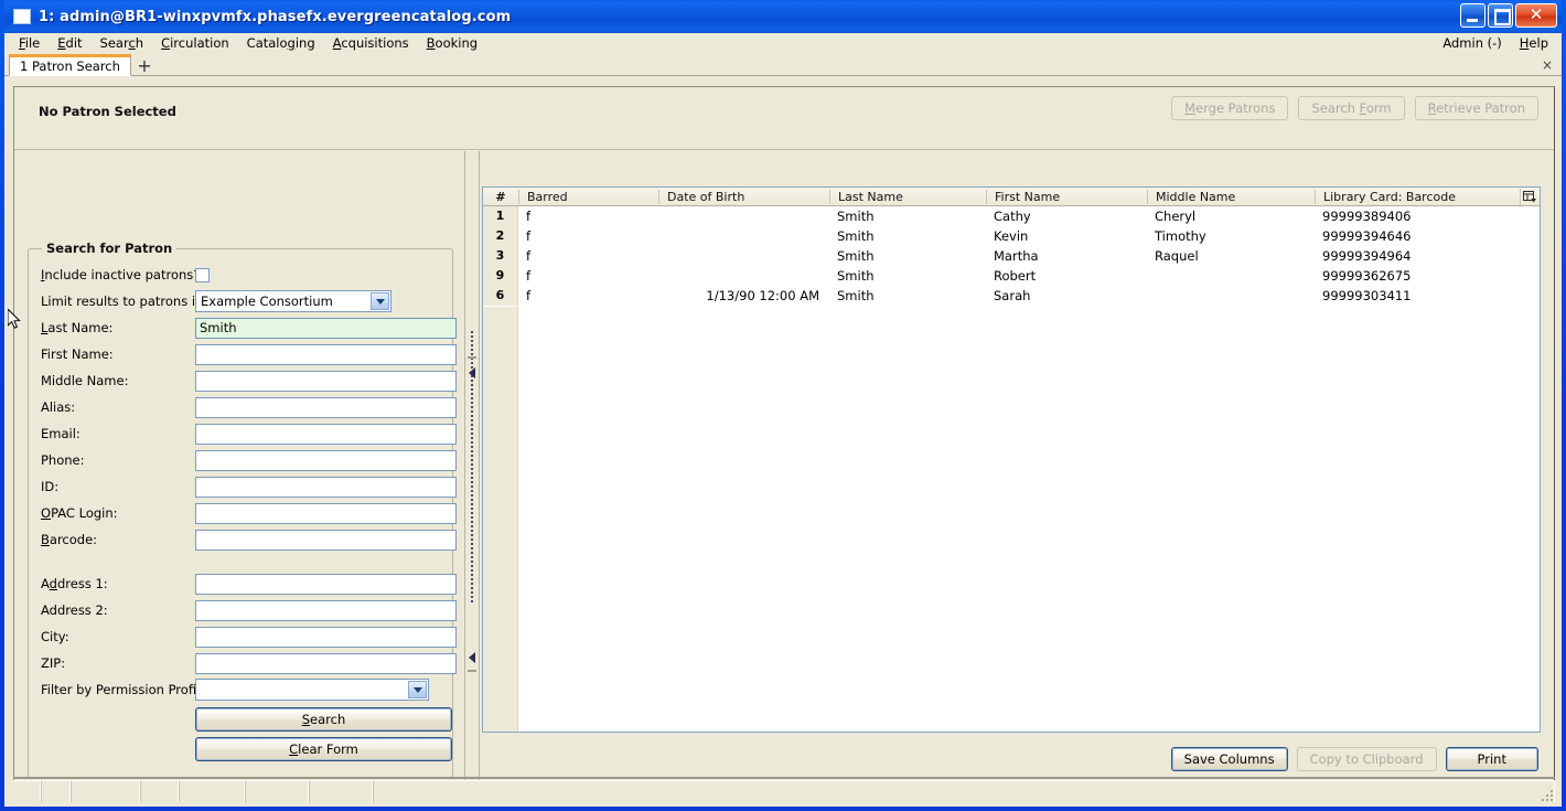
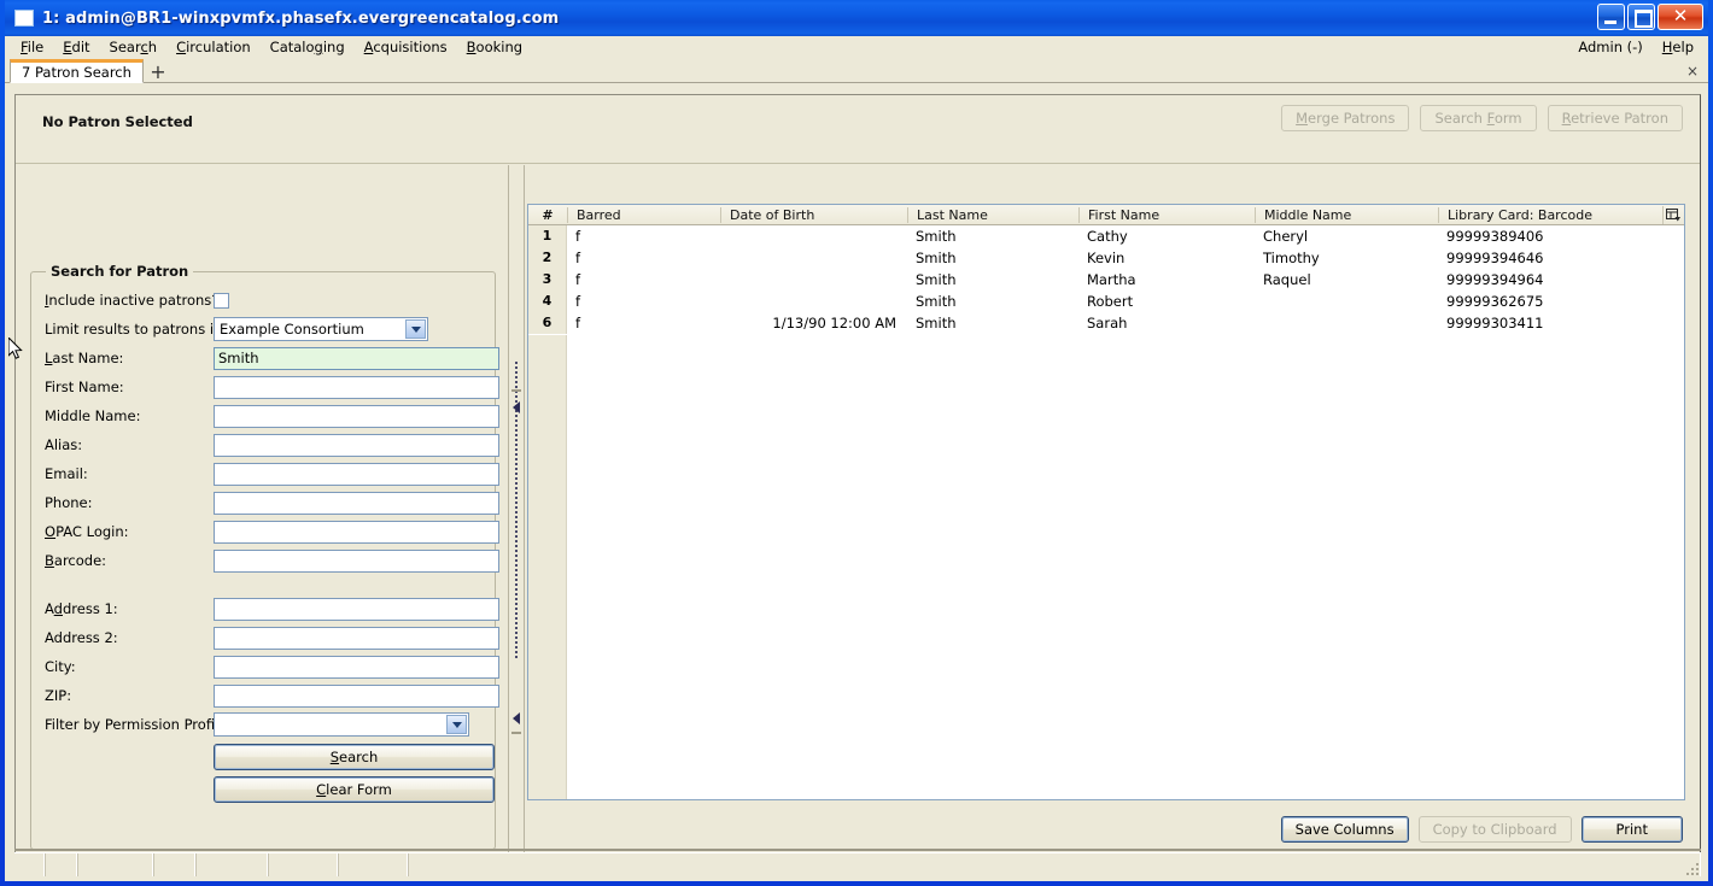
  1: admin@BR1-winxpvmfx.phasefx.evergreencatalog.com
  ✕
  File
  Edit
  Search
  Circulation
  Cataloging
  Acquisitions
  Booking
  Admin (-)
  Help
- 1 Patron Search
+ 7 Patron Search
  +
  ×
  No Patron Selected
  Merge Patrons
  Search Form
  Retrieve Patron
  Search for Patron
  Include inactive patrons
  Limit results to patrons i
  Example Consortium
  Last Name:
  Smith
  First Name:
  Middle Name:
  Alias:
  Email:
  Phone:
- ID:
  OPAC Login:
  Barcode:
  Address 1:
  Address 2:
  City:
  ZIP:
  Filter by Permission Prof
  Search
  Clear Form
  #
  Barred
  Date of Birth
  Last Name
  First Name
  Middle Name
  Library Card: Barcode
  1
  f
  Smith
  Cathy
  Cheryl
  99999389406
  2
  f
  Smith
  Kevin
  Timothy
  99999394646
  3
  f
  Smith
  Martha
  Raquel
  99999394964
- 9
+ 4
  f
  Smith
  Robert
  99999362675
  6
  f
  1/13/90 12:00 AM
  Smith
  Sarah
  99999303411
  Save Columns
  Copy to Clipboard
  Print
